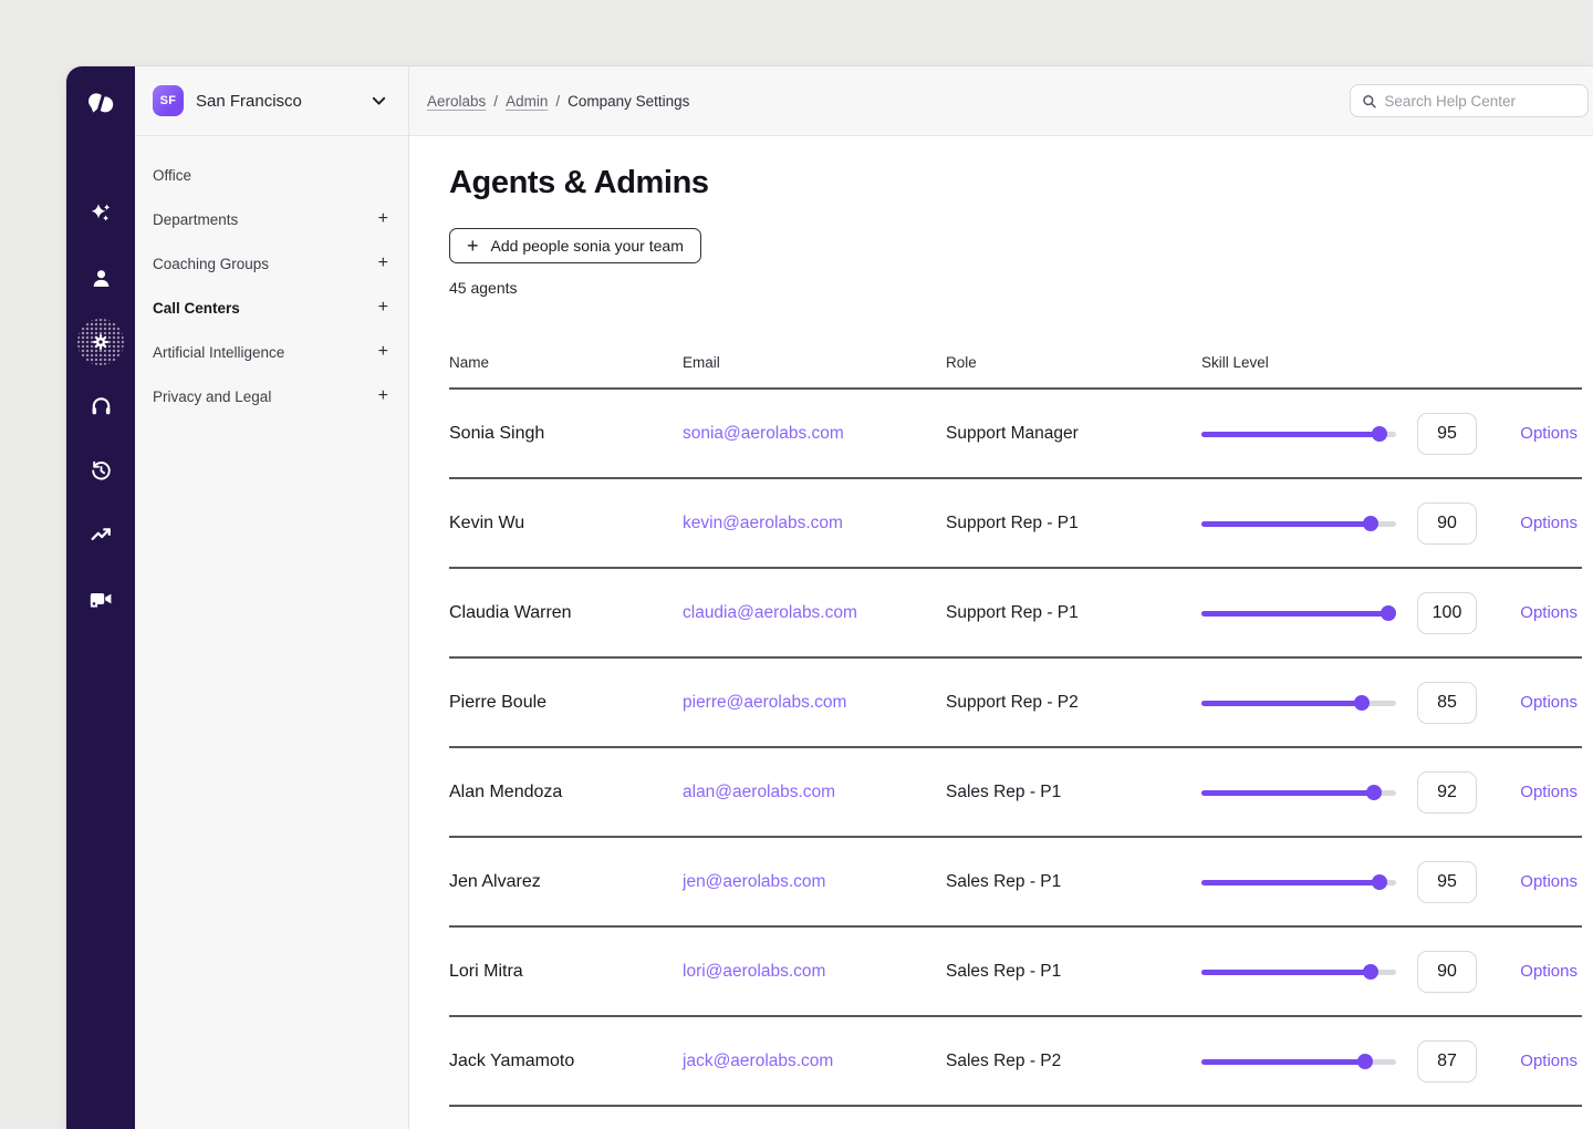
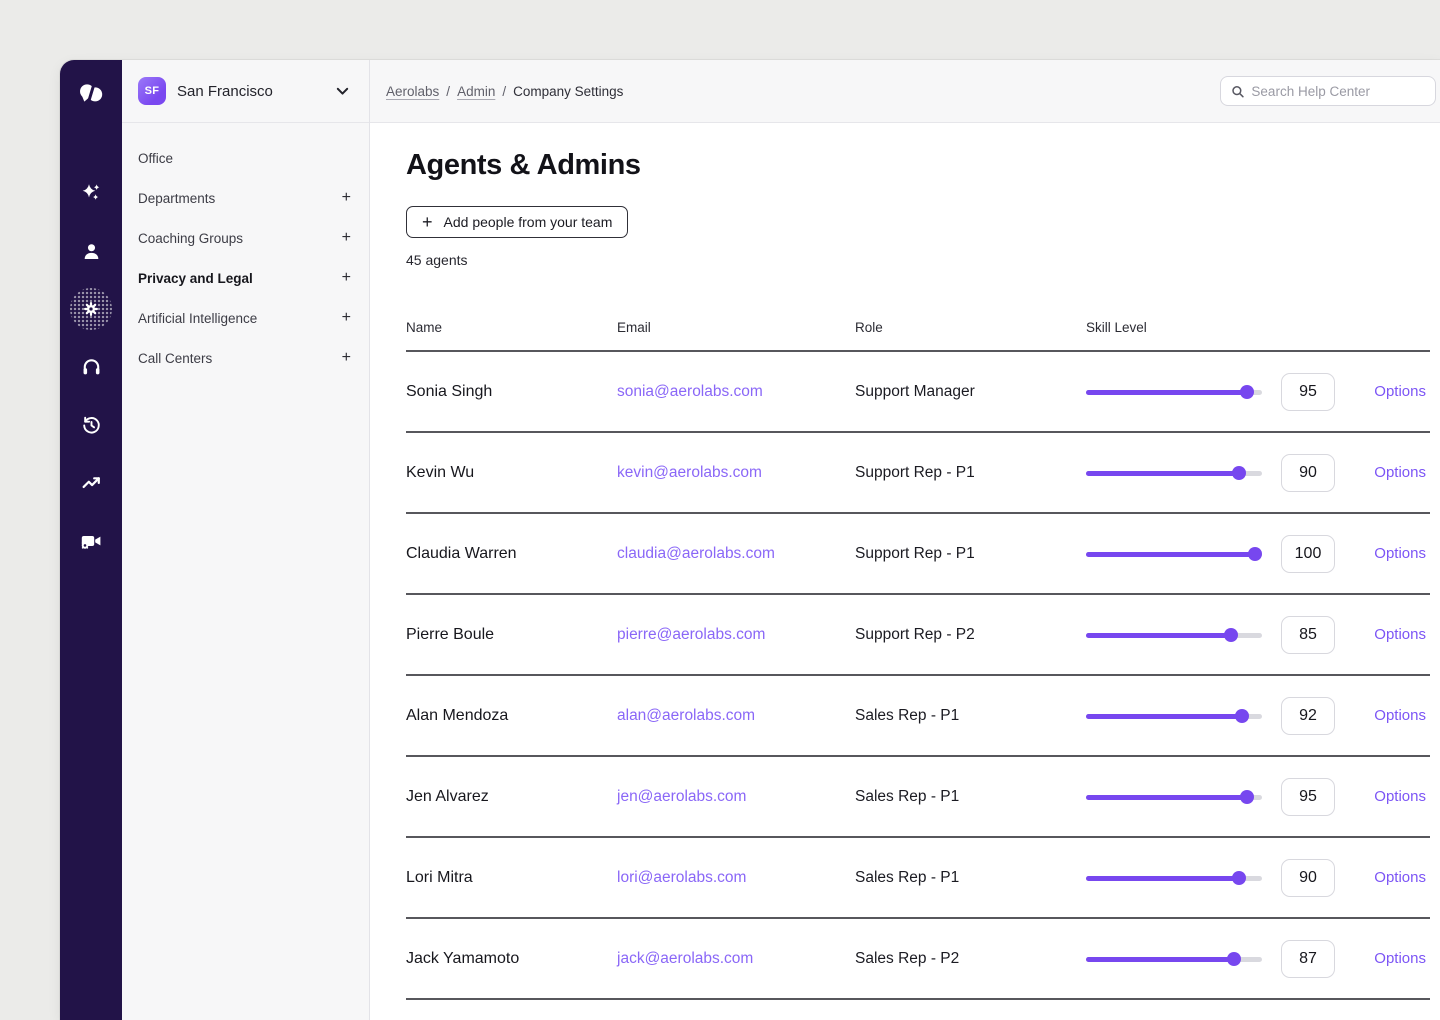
  SF
  San Francisco
  Office
  Departments
  +
  Coaching Groups
  +
- Call Centers
+ Privacy and Legal
  +
  Artificial Intelligence
  +
- Privacy and Legal
+ Call Centers
  +
  Aerolabs
  /
  Admin
  /
  Company Settings
  Search Help Center
  Agents & Admins
  +
- Add people sonia your team
+ Add people from your team
  45 agents
  Name
  Email
  Role
  Skill Level
  Sonia Singh
  sonia@aerolabs.com
  Support Manager
  95
  Options
  Kevin Wu
  kevin@aerolabs.com
  Support Rep - P1
  90
  Options
  Claudia Warren
  claudia@aerolabs.com
  Support Rep - P1
  100
  Options
  Pierre Boule
  pierre@aerolabs.com
  Support Rep - P2
  85
  Options
  Alan Mendoza
  alan@aerolabs.com
  Sales Rep - P1
  92
  Options
  Jen Alvarez
  jen@aerolabs.com
  Sales Rep - P1
  95
  Options
  Lori Mitra
  lori@aerolabs.com
  Sales Rep - P1
  90
  Options
  Jack Yamamoto
  jack@aerolabs.com
  Sales Rep - P2
  87
  Options
